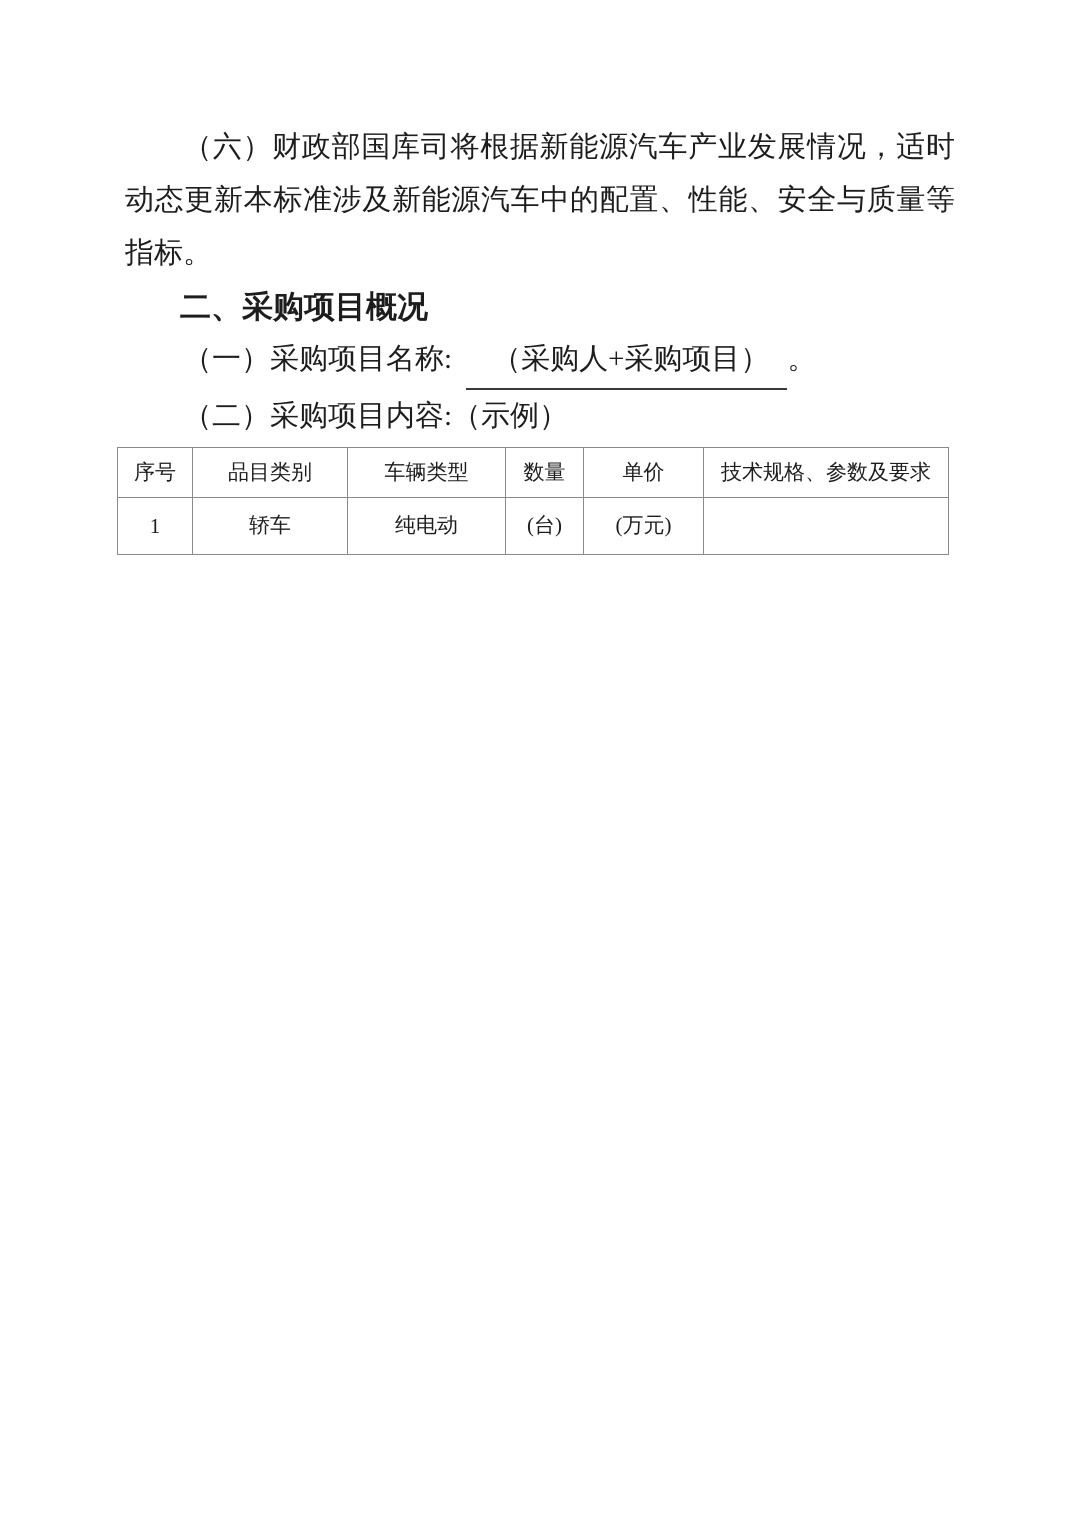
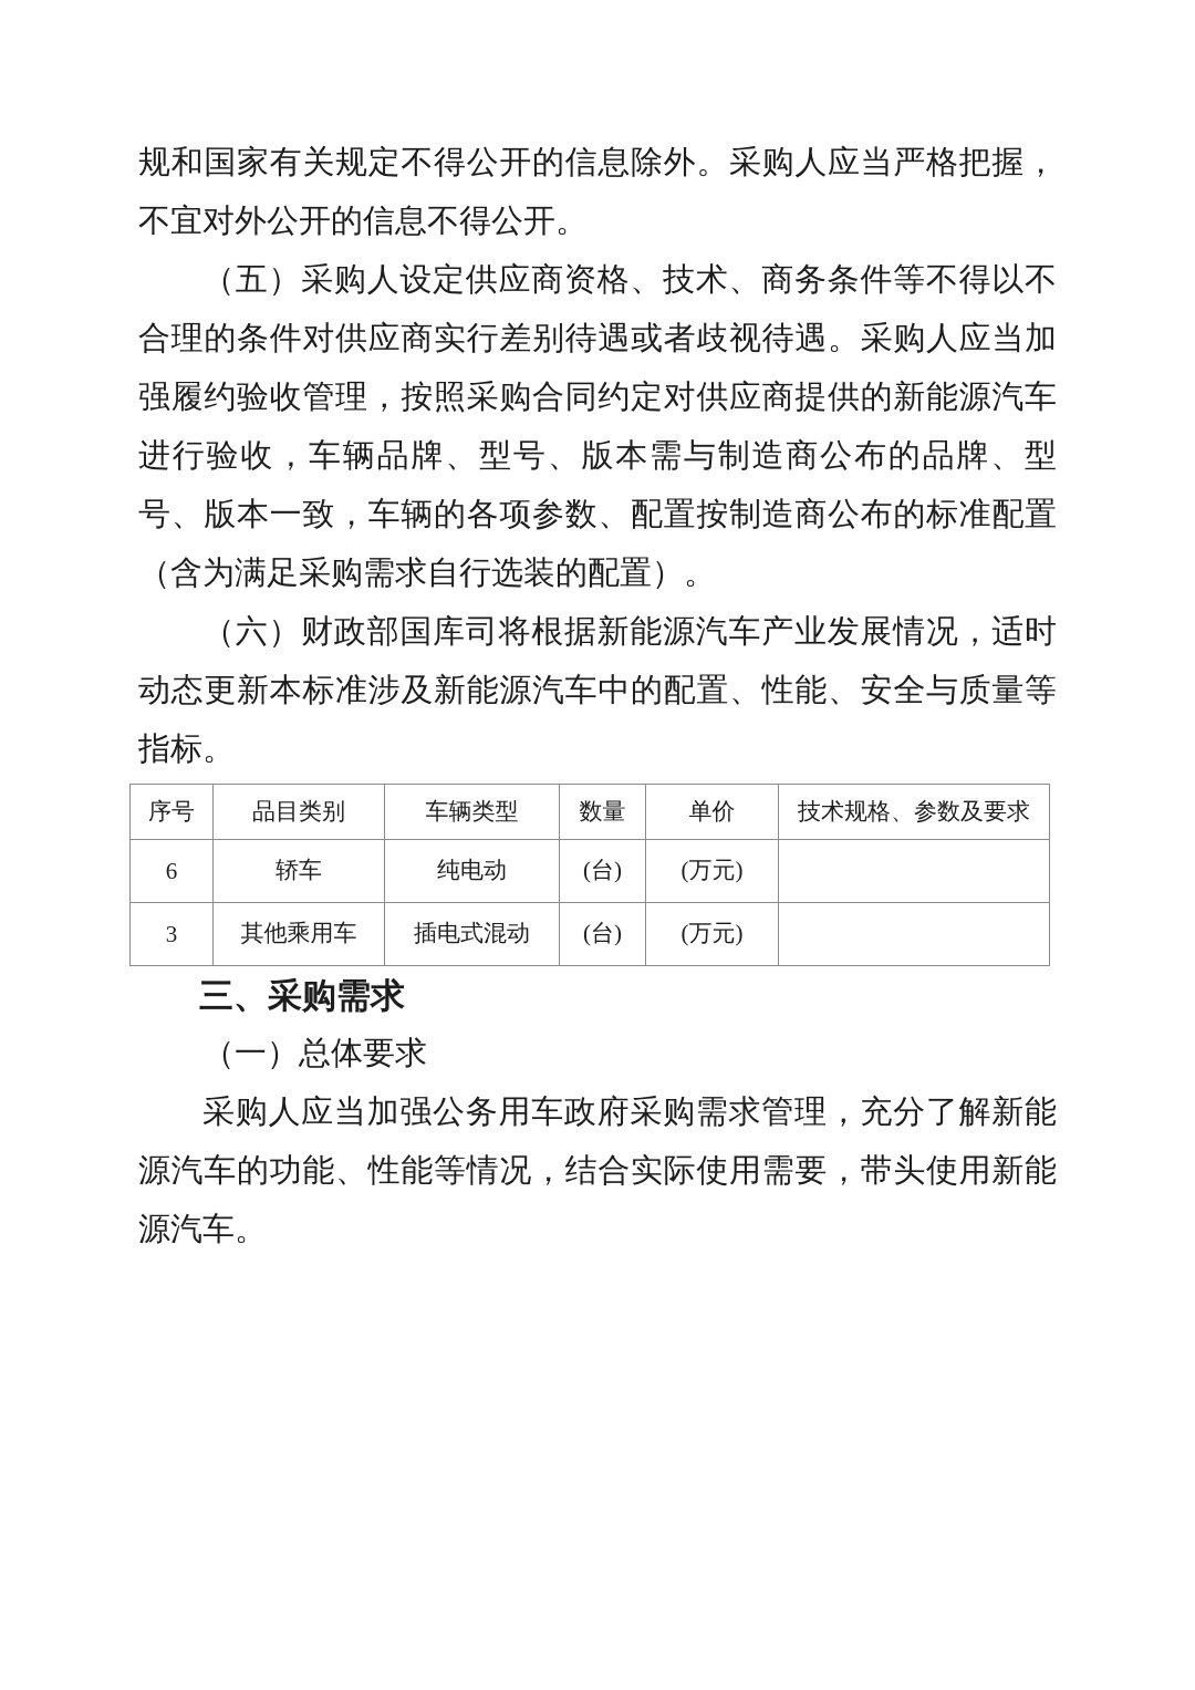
+ 规和国家有关规定不得公开的信息除外。采购人应当严格把握，不宜对外公开的信息不得公开。
+ （五）采购人设定供应商资格、技术、商务条件等不得以不合理的条件对供应商实行差别待遇或者歧视待遇。采购人应当加强履约验收管理，按照采购合同约定对供应商提供的新能源汽车进行验收，车辆品牌、型号、版本需与制造商公布的品牌、型号、版本一致，车辆的各项参数、配置按制造商公布的标准配置（含为满足采购需求自行选装的配置）。
  （六）财政部国库司将根据新能源汽车产业发展情况，适时动态更新本标准涉及新能源汽车中的配置、性能、安全与质量等指标。
- 二、采购项目概况
- （一）采购项目名称: （采购人+采购项目） 。
- （二）采购项目内容:（示例）
  序号	品目类别	车辆类型	数量	单价	技术规格、参数及要求
- 1	轿车	纯电动	(台)	(万元)
+ 6	轿车	纯电动	(台)	(万元)
+ 3	其他乘用车	插电式混动	(台)	(万元)
+ 三、采购需求
+ （一）总体要求
+ 采购人应当加强公务用车政府采购需求管理，充分了解新能源汽车的功能、性能等情况，结合实际使用需要，带头使用新能源汽车。
